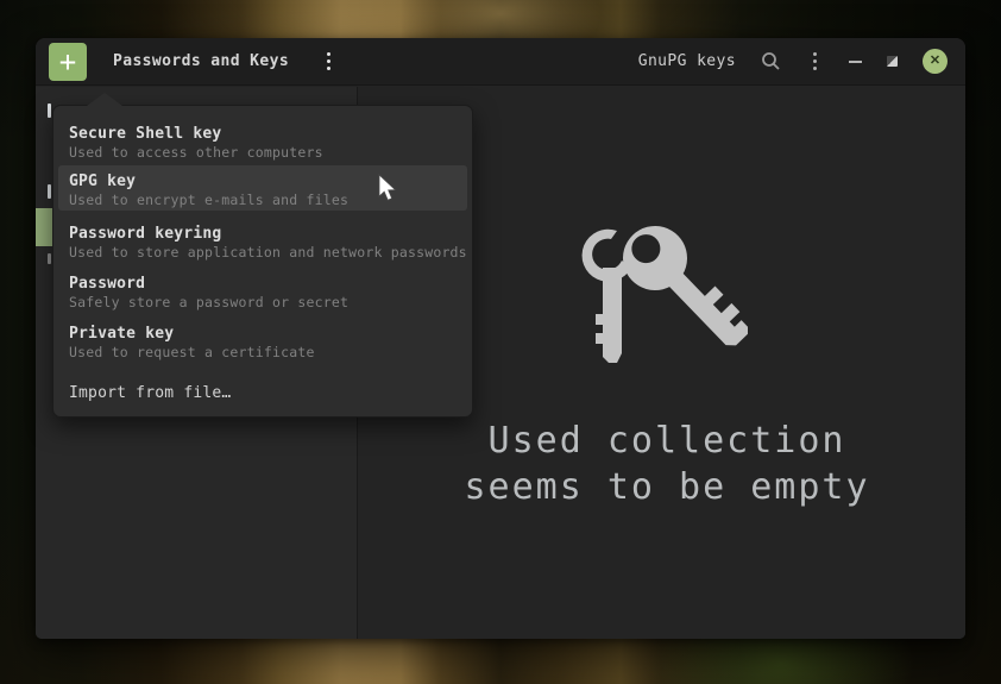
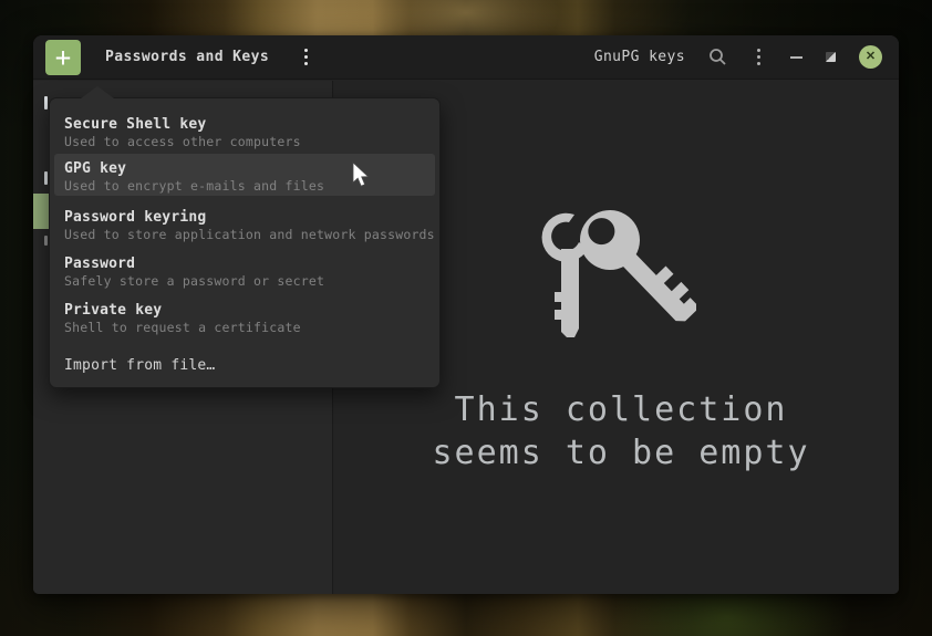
  +
  Passwords and Keys
  GnuPG keys
  ✕
- Used collection seems to be empty
+ This collection seems to be empty
  Secure Shell key
  Used to access other computers
  GPG key
  Used to encrypt e-mails and files
  Password keyring
  Used to store application and network passwords
  Password
  Safely store a password or secret
  Private key
- Used to request a certificate
+ Shell to request a certificate
  Import from file…
